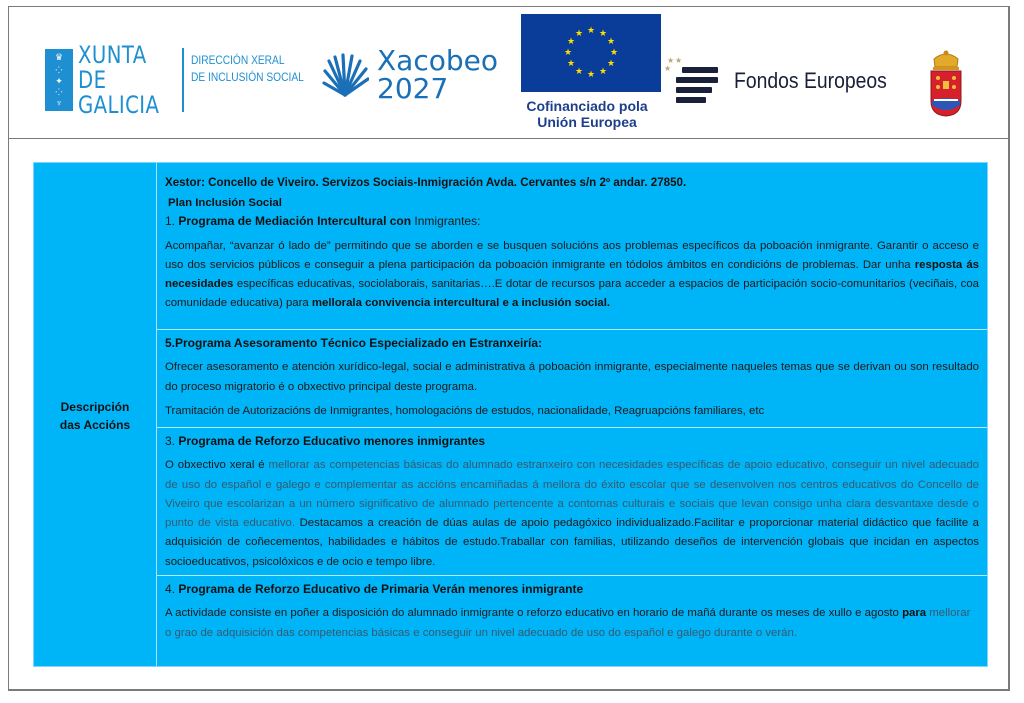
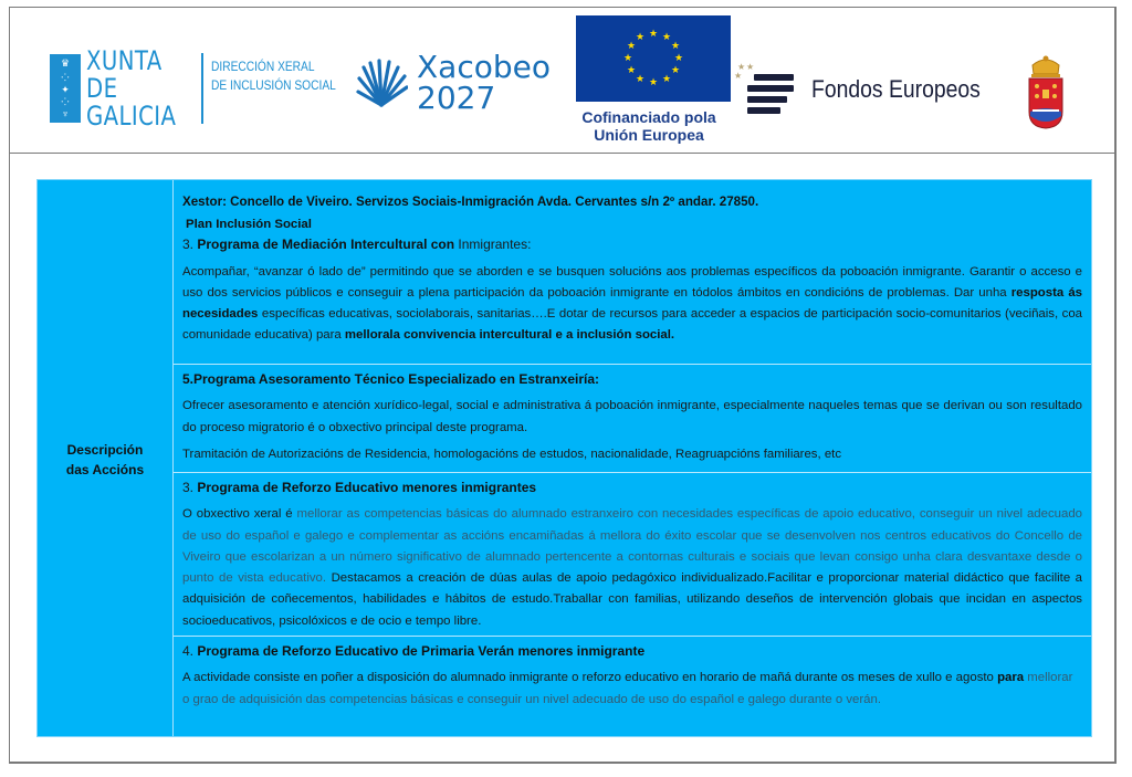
  ♛
  ⁘
  ✦
  ⁘
  ♆
  XUNTA
  DE GALICIA
  DIRECCIÓN XERAL
  DE INCLUSIÓN SOCIAL
  Xacobeo
  2027
  ★
  ★
  ★
  ★
  ★
  ★
  ★
  ★
  ★
  ★
  ★
  ★
  Cofinanciado pola
  Unión Europea
  ★
  ★
  ★
  Fondos Europeos
  Descripción das Accións
  Xestor: Concello de Viveiro. Servizos Sociais-Inmigración Avda. Cervantes s/n 2º andar. 27850.
  Plan Inclusión Social
- 1. Programa de Mediación Intercultural con Inmigrantes:
+ 3. Programa de Mediación Intercultural con Inmigrantes:
  Acompañar, “avanzar ó lado de” permitindo que se aborden e se busquen solucións aos problemas específicos da poboación inmigrante. Garantir o acceso e uso dos servicios públicos e conseguir a plena participación da poboación inmigrante en tódolos ámbitos en condicións de problemas. Dar unha resposta ás necesidades específicas educativas, sociolaborais, sanitarias….E dotar de recursos para acceder a espacios de participación socio-comunitarios (veciñais, coa comunidade educativa) para mellorala convivencia intercultural e a inclusión social.
  5.Programa Asesoramento Técnico Especializado en Estranxeiría:
  Ofrecer asesoramento e atención xurídico-legal, social e administrativa á poboación inmigrante, especialmente naqueles temas que se derivan ou son resultado do proceso migratorio é o obxectivo principal deste programa.
- Tramitación de Autorizacións de Inmigrantes, homologacións de estudos, nacionalidade, Reagruapcións familiares, etc
+ Tramitación de Autorizacións de Residencia, homologacións de estudos, nacionalidade, Reagruapcións familiares, etc
  3. Programa de Reforzo Educativo menores inmigrantes
  O obxectivo xeral é mellorar as competencias básicas do alumnado estranxeiro con necesidades específicas de apoio educativo, conseguir un nivel adecuado de uso do español e galego e complementar as accións encamiñadas á mellora do éxito escolar que se desenvolven nos centros educativos do Concello de Viveiro que escolarizan a un número significativo de alumnado pertencente a contornas culturais e sociais que levan consigo unha clara desvantaxe desde o punto de vista educativo. Destacamos a creación de dúas aulas de apoio pedagóxico individualizado.Facilitar e proporcionar material didáctico que facilite a adquisición de coñecementos, habilidades e hábitos de estudo.Traballar con familias, utilizando deseños de intervención globais que incidan en aspectos socioeducativos, psicolóxicos e de ocio e tempo libre.
  4. Programa de Reforzo Educativo de Primaria Verán menores inmigrante
  A actividade consiste en poñer a disposición do alumnado inmigrante o reforzo educativo en horario de mañá durante os meses de xullo e agosto para mellorar o grao de adquisición das competencias básicas e conseguir un nivel adecuado de uso do español e galego durante o verán.
